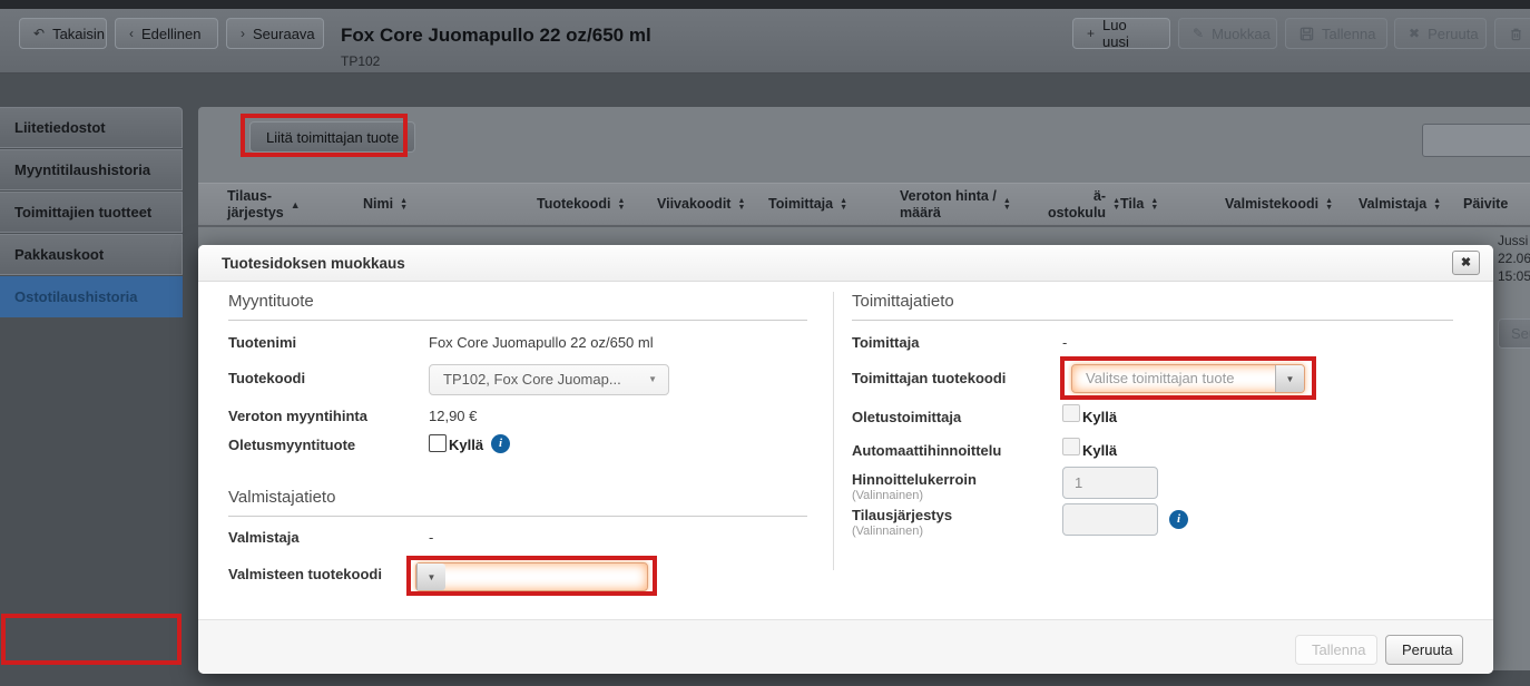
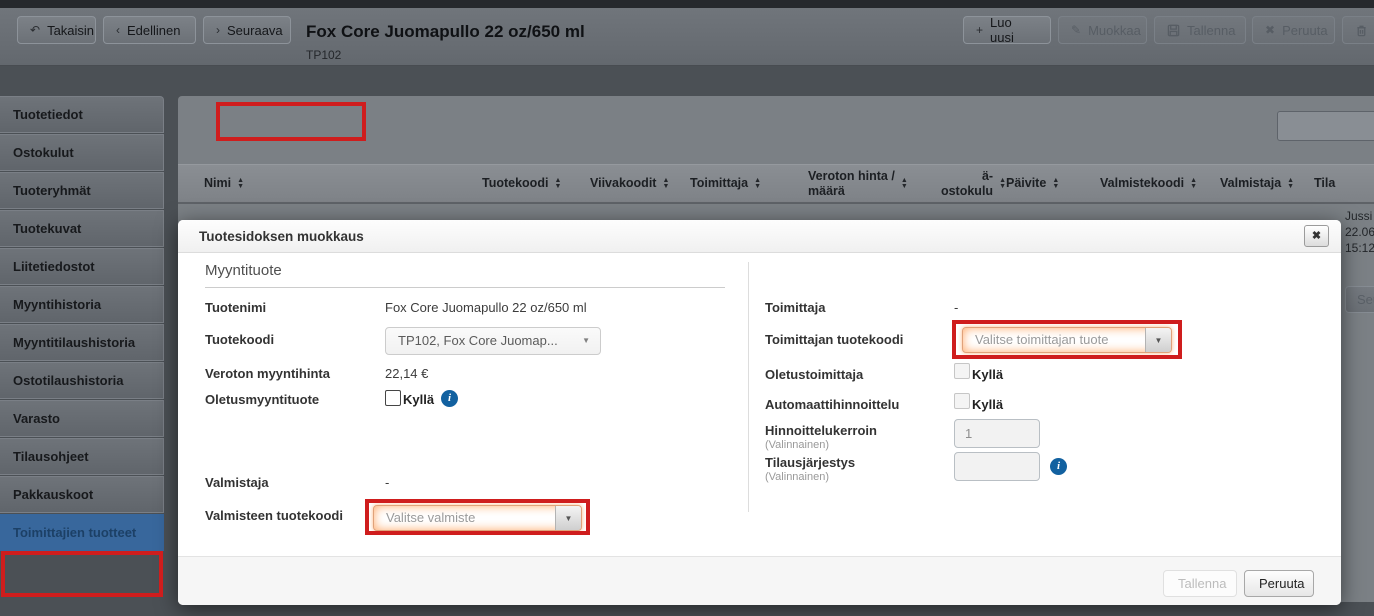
  ↶
  Takaisin
  ‹
  Edellinen
  ›
  Seuraava
  Fox Core Juomapullo 22 oz/650 ml
  TP102
  +
  Luo uusi
  Muokkaa
  Tallenna
  ✖
  Peruuta
+ Tuotetiedot
+ Ostokulut
+ Tuoteryhmät
+ Tuotekuvat
  Liitetiedostot
+ Myyntihistoria
  Myyntitilaushistoria
- Toimittajien tuotteet
+ Ostotilaushistoria
+ Varasto
+ Tilausohjeet
  Pakkauskoot
- Ostotilaushistoria
+ Toimittajien tuotteet
- Liitä toimittajan tuote
- Tilaus-
- järjestys
- ▲
  Nimi
  Tuotekoodi
  Viivakoodit
  Toimittaja
  Veroton hinta /
  määrä
  ä-
  ostokulu
- Tila
+ Päivite
  Valmistekoodi
  Valmistaja
- Päivite
+ Tila
  Jussi
- 15:05
+ 15:12
  Tuotesidoksen muokkaus
  ✖
  Myyntituote
  Tuotenimi
  Fox Core Juomapullo 22 oz/650 ml
  Tuotekoodi
  TP102, Fox Core Juomap...
  ▼
  Veroton myyntihinta
- 12,90 €
+ 22,14 €
  Oletusmyyntituote
  Kyllä
  i
- Valmistajatieto
  Valmistaja
  -
  Valmisteen tuotekoodi
+ Valitse valmiste
  ▼
- Toimittajatieto
  Toimittaja
  -
  Toimittajan tuotekoodi
  Valitse toimittajan tuote
  ▼
  Oletustoimittaja
  Kyllä
  Automaattihinnoittelu
  Kyllä
  Hinnoittelukerroin
  (Valinnainen)
  1
  Tilausjärjestys
  (Valinnainen)
  i
  Tallenna
  Peruuta
